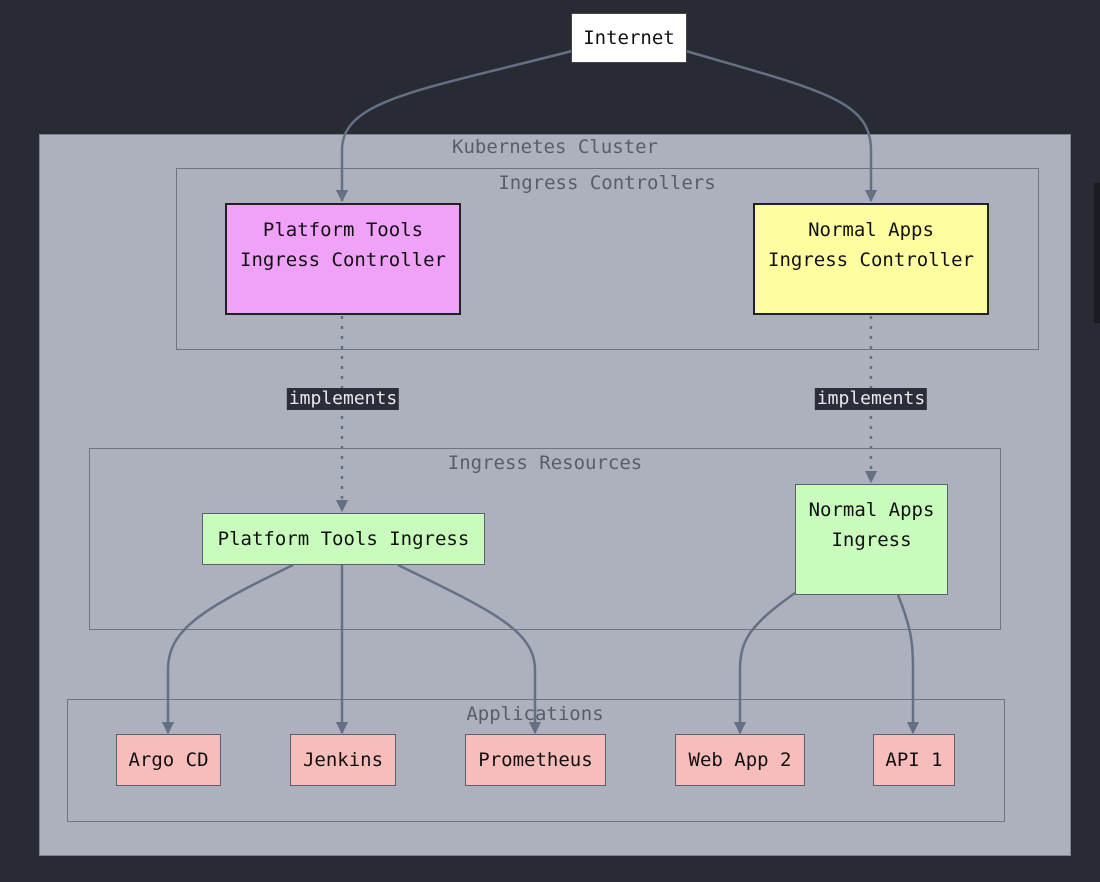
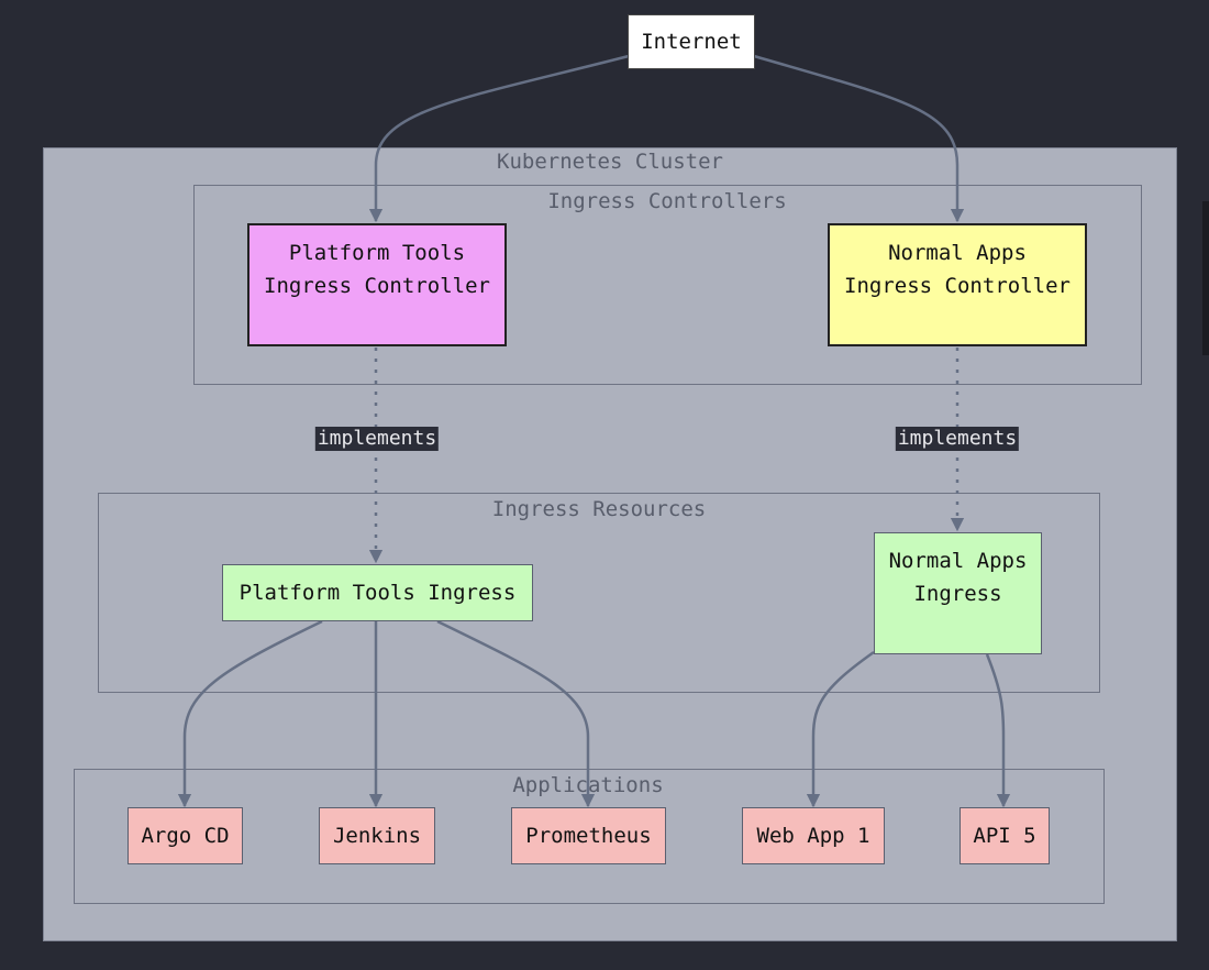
  Kubernetes Cluster
  Ingress Controllers
  Ingress Resources
  Applications
  Internet
  Platform Tools
  Ingress Controller
  Normal Apps
  Ingress Controller
  implements
  implements
  Platform Tools Ingress
  Normal Apps
  Ingress
  Argo CD
  Jenkins
  Prometheus
- Web App 2
+ Web App 1
- API 1
+ API 5
